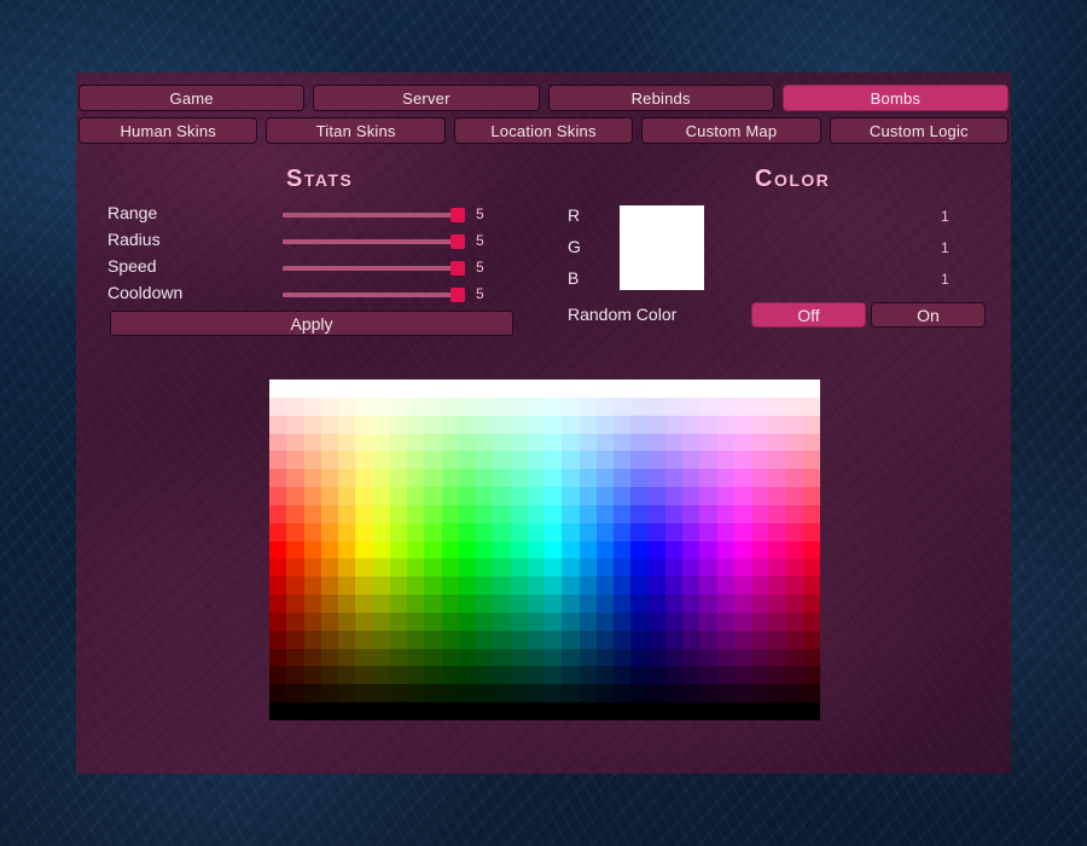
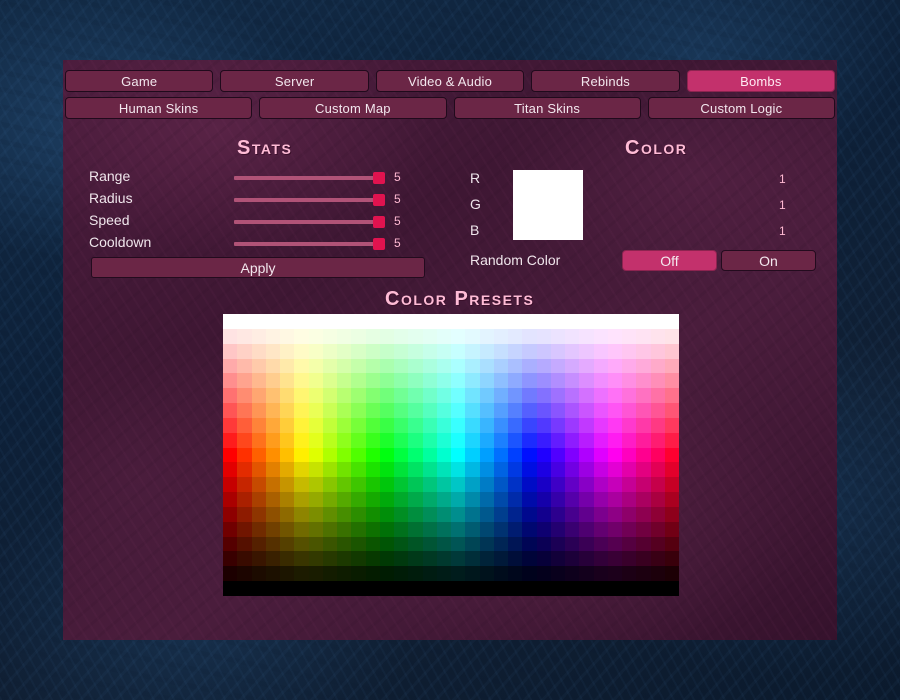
  Game
  Server
+ Video & Audio
  Rebinds
  Bombs
  Human Skins
- Titan Skins
+ Custom Map
- Location Skins
- Custom Map
+ Titan Skins
  Custom Logic
  Stats
  Range
  5
  Radius
  5
  Speed
  5
  Cooldown
  5
  Apply
  Color
  R
  1
  G
  1
  B
  1
  Random Color
  Off
  On
+ Color Presets
